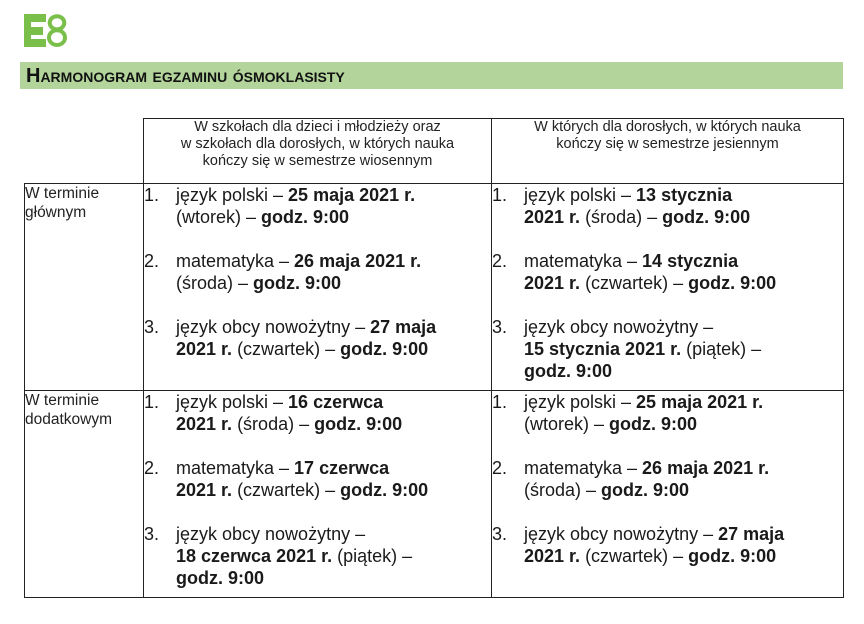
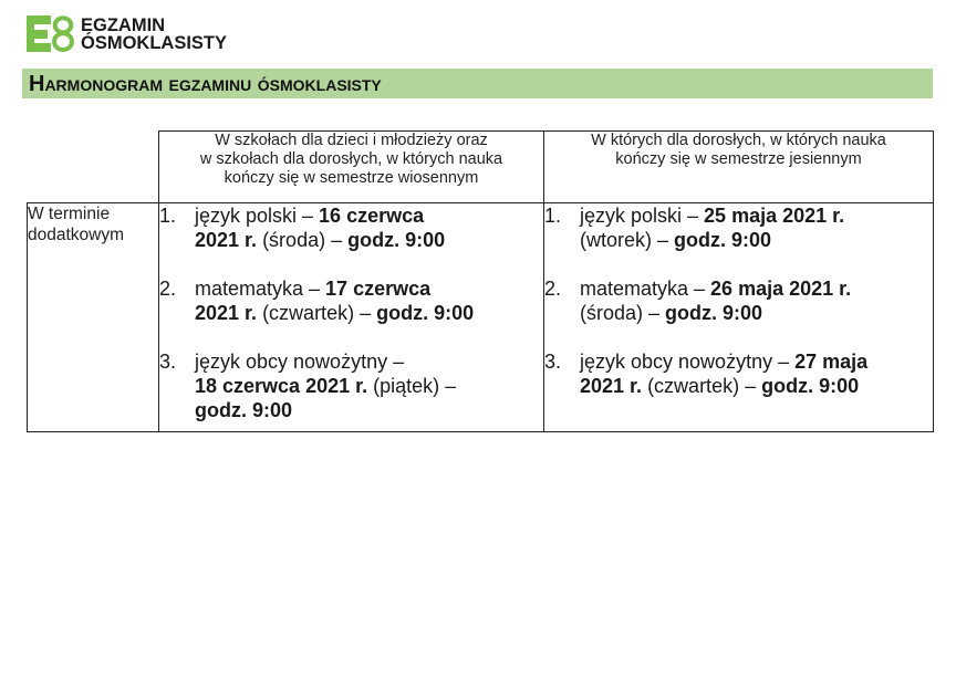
+ EGZAMIN
+ ÓSMOKLASISTY
  Harmonogram egzaminu ósmoklasisty
  	W szkołach dla dzieci i młodzieży oraz w szkołach dla dorosłych, w których nauka kończy się w semestrze wiosennym	W których dla dorosłych, w których nauka kończy się w semestrze jesiennym
- W terminiegłównym	1. język polski – 25 maja 2021 r.(wtorek) – godz. 9:002. matematyka – 26 maja 2021 r.(środa) – godz. 9:003. język obcy nowożytny – 27 maja2021 r. (czwartek) – godz. 9:00	1. język polski – 13 stycznia2021 r. (środa) – godz. 9:002. matematyka – 14 stycznia2021 r. (czwartek) – godz. 9:003. język obcy nowożytny –15 stycznia 2021 r. (piątek) –godz. 9:00
  W terminiedodatkowym	1. język polski – 16 czerwca2021 r. (środa) – godz. 9:002. matematyka – 17 czerwca2021 r. (czwartek) – godz. 9:003. język obcy nowożytny –18 czerwca 2021 r. (piątek) –godz. 9:00	1. język polski – 25 maja 2021 r.(wtorek) – godz. 9:002. matematyka – 26 maja 2021 r.(środa) – godz. 9:003. język obcy nowożytny – 27 maja2021 r. (czwartek) – godz. 9:00
